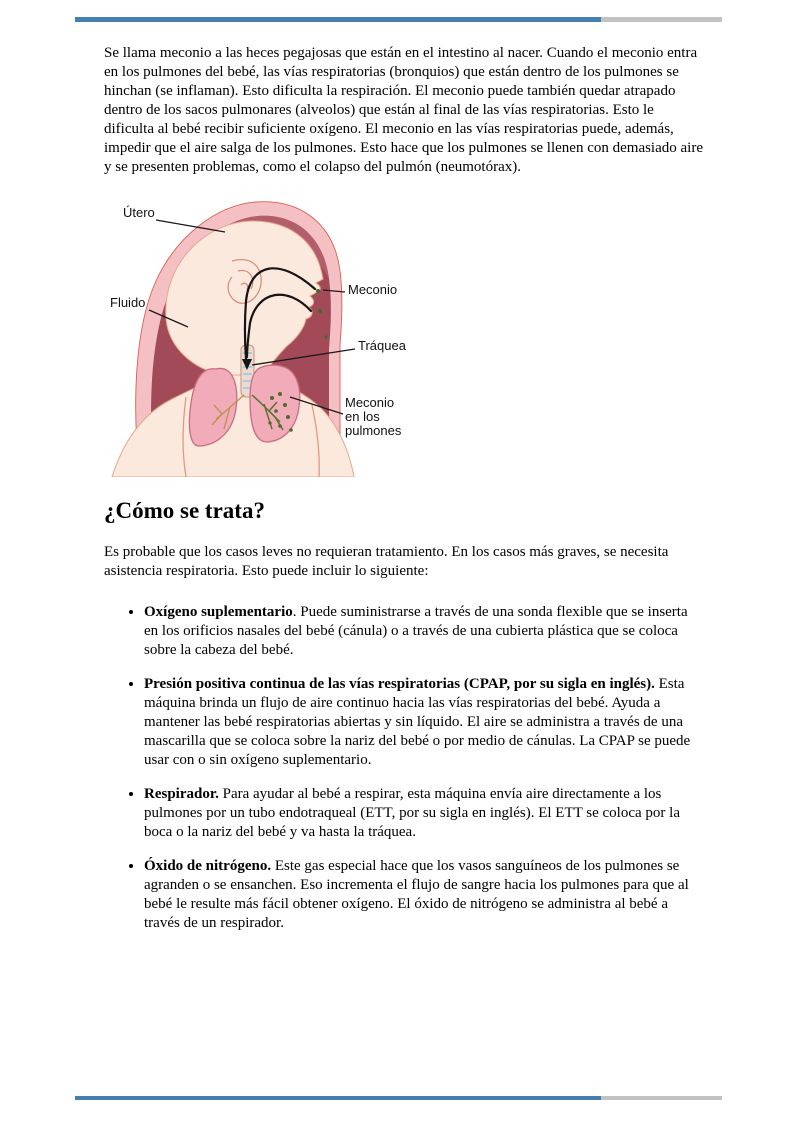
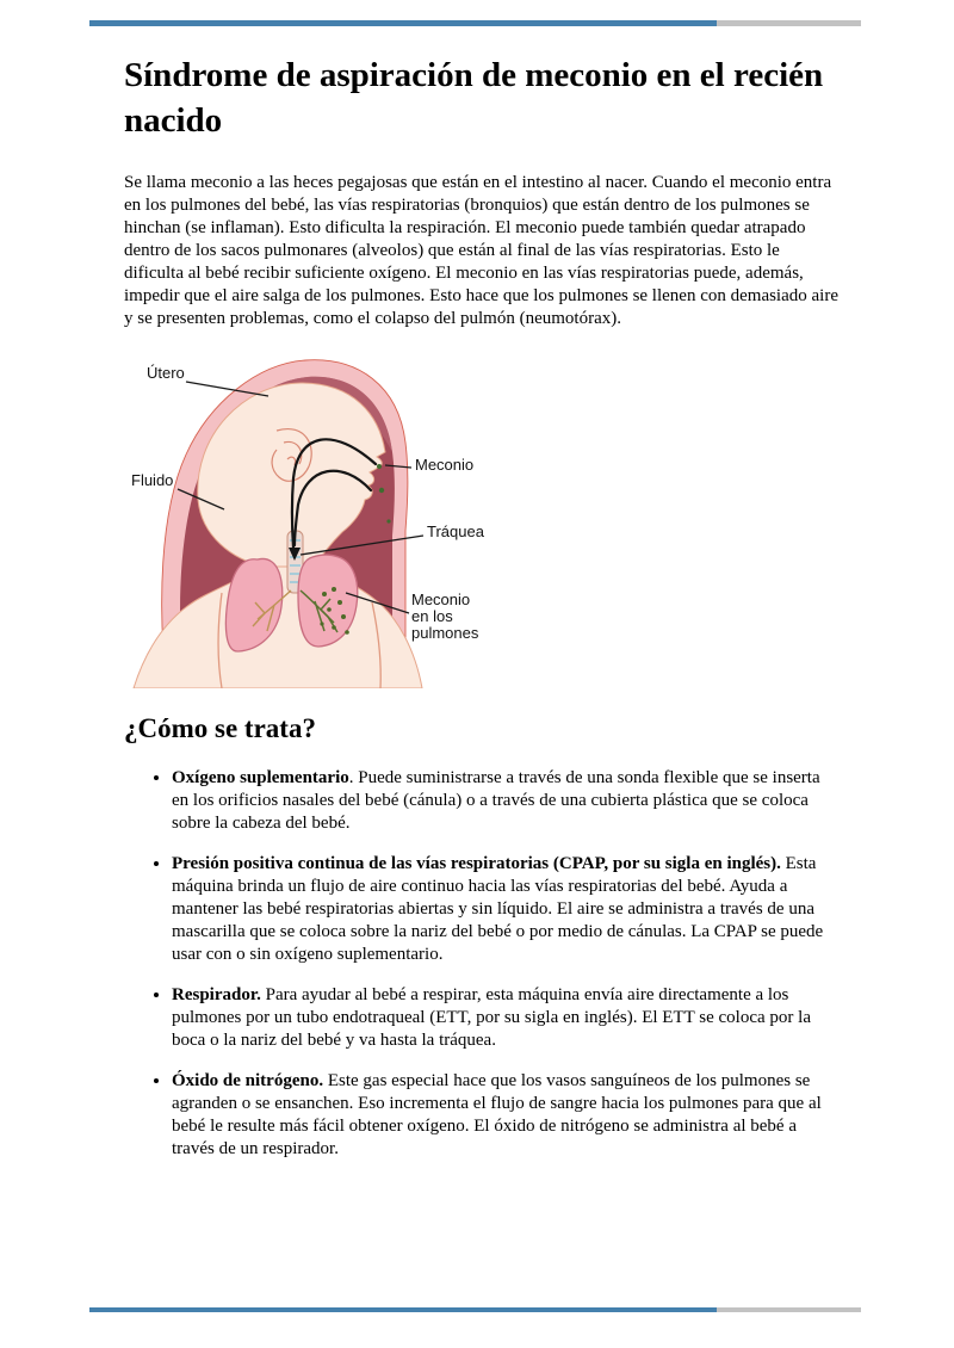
+ Síndrome de aspiración de meconio en el recién nacido
  Se llama meconio a las heces pegajosas que están en el intestino al nacer. Cuando el meconio entra en los pulmones del bebé, las vías respiratorias (bronquios) que están dentro de los pulmones se hinchan (se inflaman). Esto dificulta la respiración. El meconio puede también quedar atrapado dentro de los sacos pulmonares (alveolos) que están al final de las vías respiratorias. Esto le dificulta al bebé recibir suficiente oxígeno. El meconio en las vías respiratorias puede, además, impedir que el aire salga de los pulmones. Esto hace que los pulmones se llenen con demasiado aire y se presenten problemas, como el colapso del pulmón (neumotórax).
  Útero
  Fluido
  Meconio
  Tráquea
  Meconio
  en los
  pulmones
  ¿Cómo se trata?
- Es probable que los casos leves no requieran tratamiento. En los casos más graves, se necesita asistencia respiratoria. Esto puede incluir lo siguiente:
  Oxígeno suplementario. Puede suministrarse a través de una sonda flexible que se inserta en los orificios nasales del bebé (cánula) o a través de una cubierta plástica que se coloca sobre la cabeza del bebé.
  Presión positiva continua de las vías respiratorias (CPAP, por su sigla en inglés). Esta máquina brinda un flujo de aire continuo hacia las vías respiratorias del bebé. Ayuda a mantener las bebé respiratorias abiertas y sin líquido. El aire se administra a través de una mascarilla que se coloca sobre la nariz del bebé o por medio de cánulas. La CPAP se puede usar con o sin oxígeno suplementario.
  Respirador. Para ayudar al bebé a respirar, esta máquina envía aire directamente a los pulmones por un tubo endotraqueal (ETT, por su sigla en inglés). El ETT se coloca por la boca o la nariz del bebé y va hasta la tráquea.
  Óxido de nitrógeno. Este gas especial hace que los vasos sanguíneos de los pulmones se agranden o se ensanchen. Eso incrementa el flujo de sangre hacia los pulmones para que al bebé le resulte más fácil obtener oxígeno. El óxido de nitrógeno se administra al bebé a través de un respirador.
